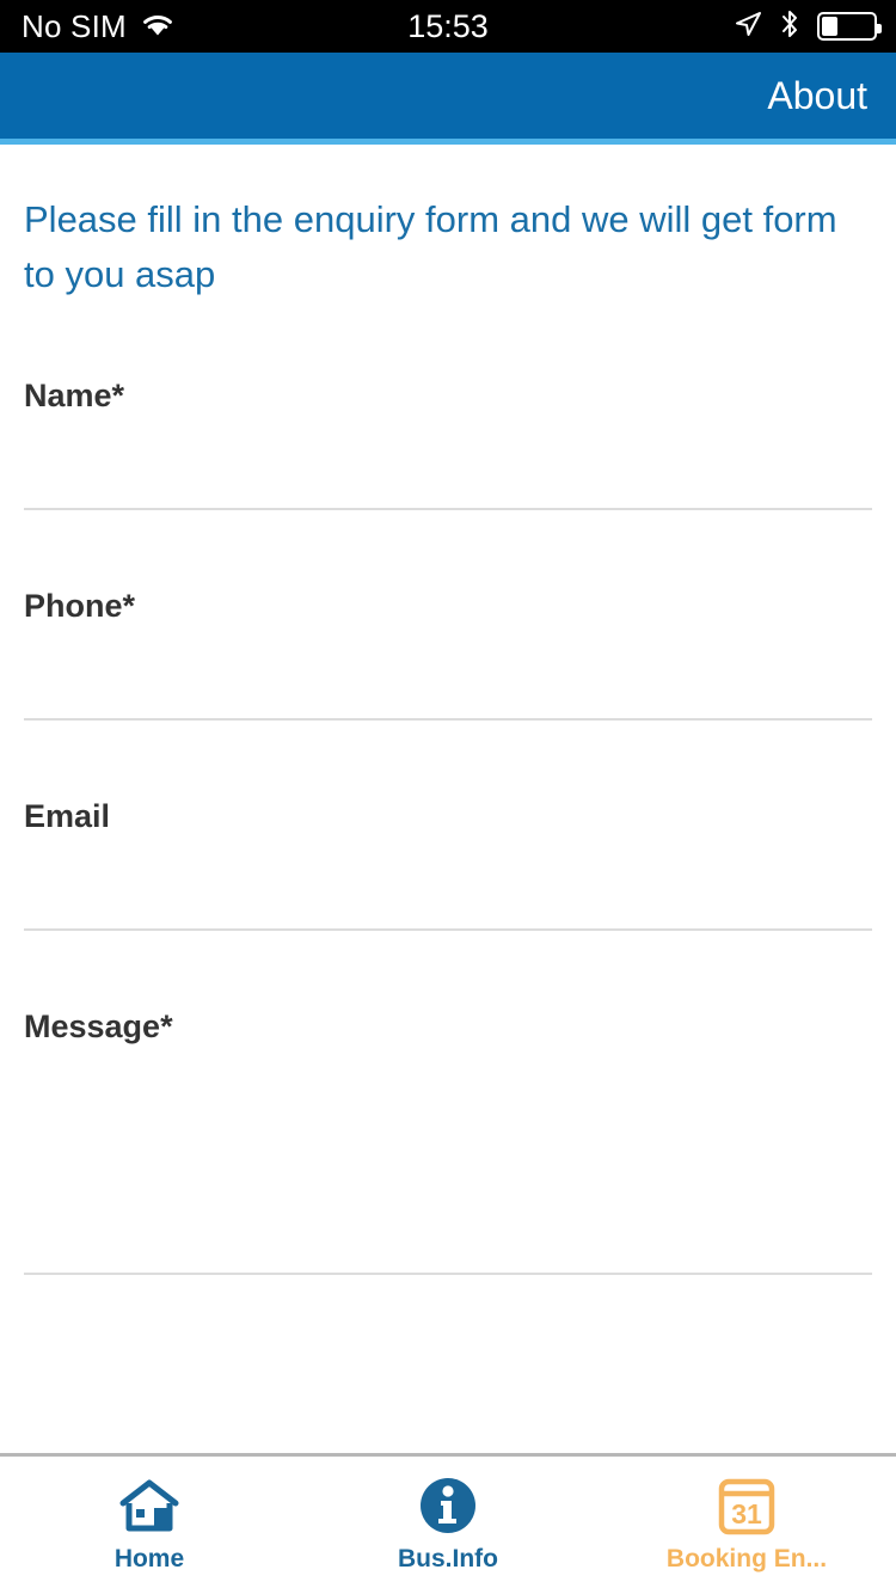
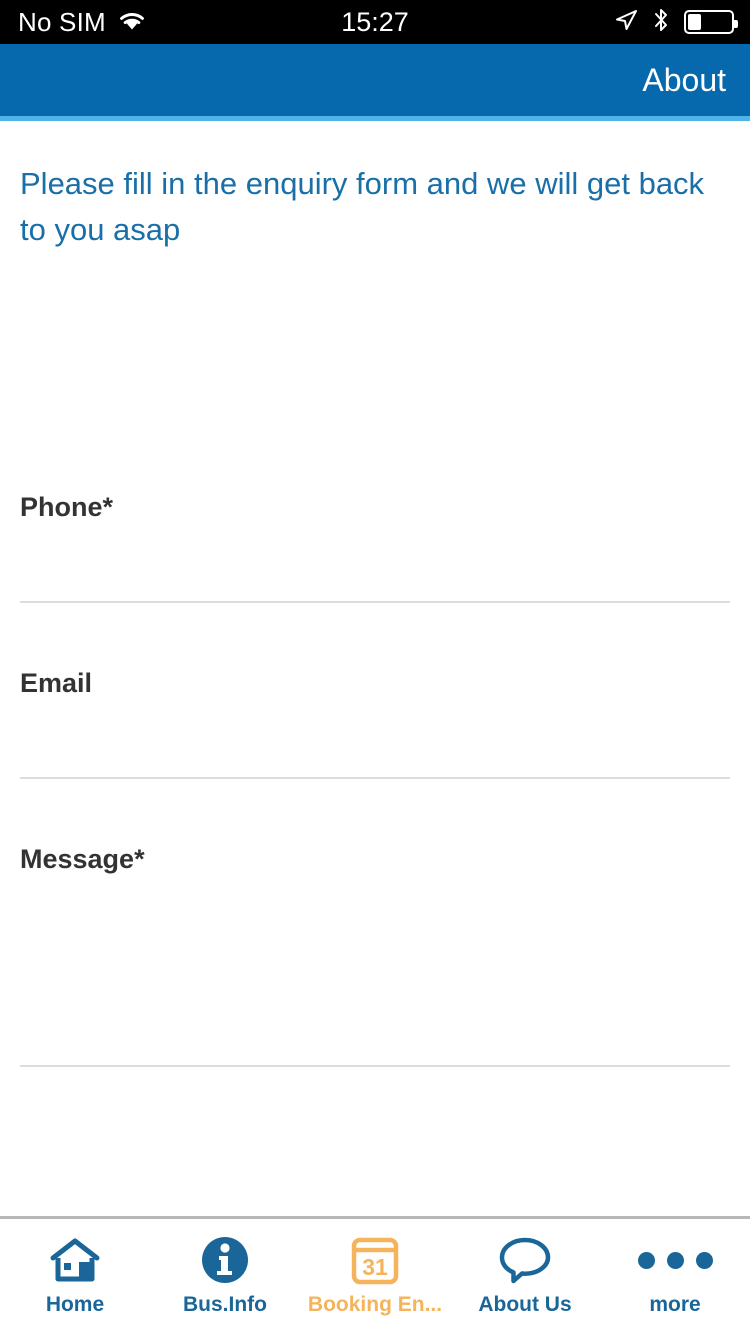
  No SIM
- 15:53
+ 15:27
  About
- Please fill in the enquiry form and we will get form to you asap
+ Please fill in the enquiry form and we will get back to you asap
- Name*
  Phone*
  Email
  Message*
  Home
  Bus.Info
  31
  Booking En...
+ About Us
+ more
